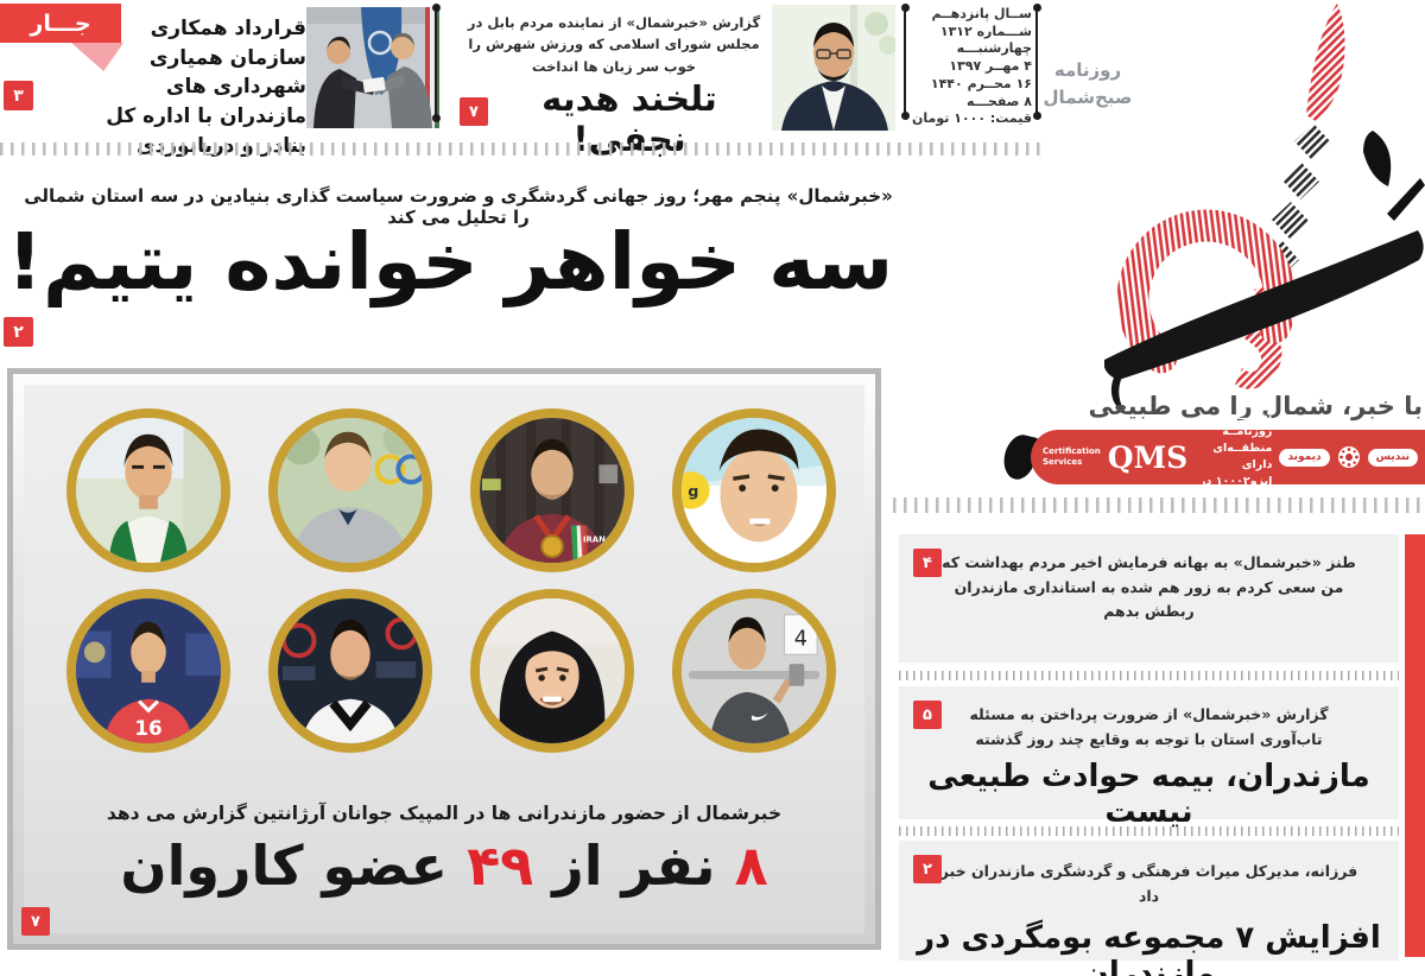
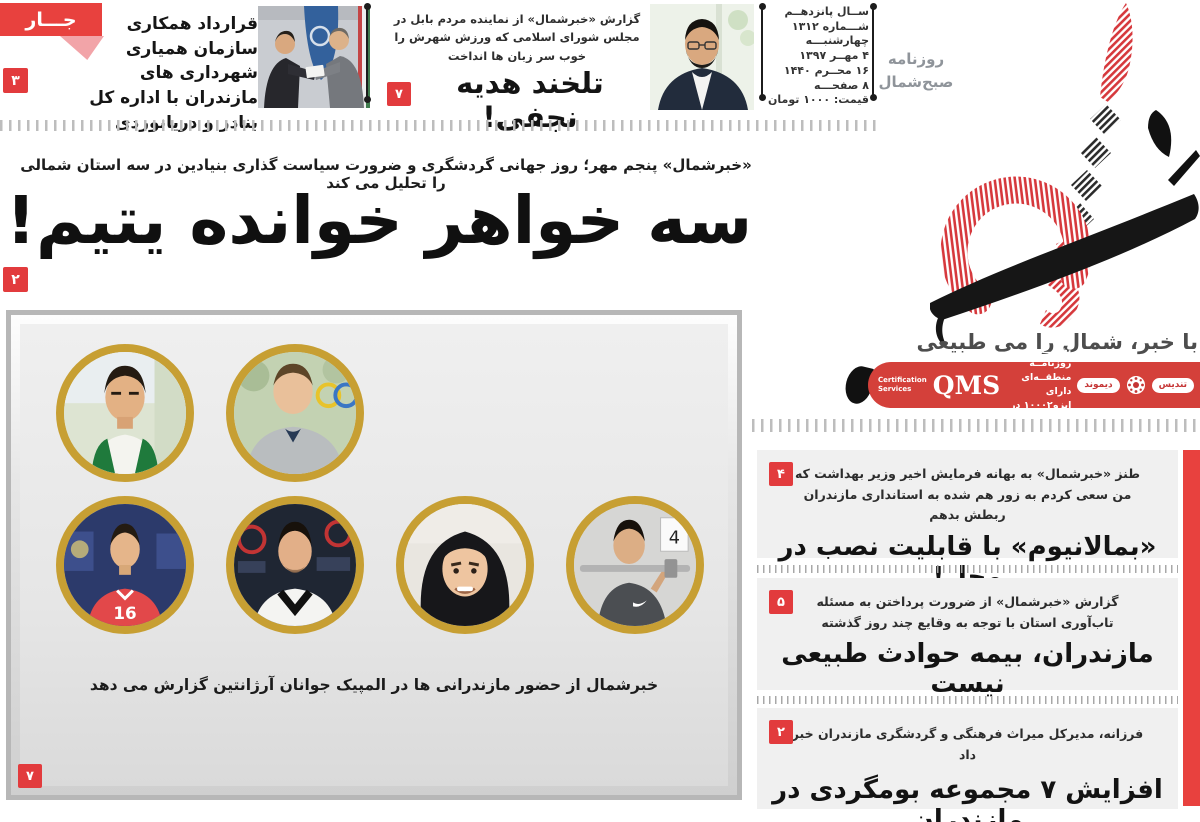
  جـــار
  ۳
  قرارداد همکاری سازمان همیاری شهرداری های مازندران با اداره کل
  گزارش «خبرشمال» از نماینده مردم بابل در مجلس شورای اسلامی که ورزش شهرش را خوب سر زبان ها انداخت
  ۷
  تلخند هدیه نجفی!
  ســال پانزدهــم
  شـــماره ۱۳۱۲
  چهارشنبـــه
  ۴ مهــر ۱۳۹۷
  ۱۶ محــرم ۱۴۴۰
  ۸ صفحـــه
  قیمت: ۱۰۰۰ تومان
  روزنامه
  صبح‌شمال
  «خبرشمال» پنجم مهر؛ روز جهانی گردشگری و ضرورت سیاست گذاری بنیادین در سه استان شمالی را تحلیل می کند
  سه خواهر خوانده یتیم!
  ۲
- IRAN
- g
  16
  4
  خبرشمال از حضور مازندرانی ها در المپیک جوانان آرژانتین گزارش می دهد
- ۸ نفر از ۴۹ عضو کاروان
  ۷
  با خبر، شمال را می طبیعی
  تندیس
  دیموند
  نخســتین روزنامــه منطقــه‌ای
  دارای ایزو۱۰۰۰۲ در
  QMS
  Certification
  Services
  ۴
- طنز «خبرشمال» به بهانه فرمایش اخیر مردم بهداشت که من سعی کردم به زور هم شده به استانداری مازندران ربطش بدهم
+ طنز «خبرشمال» به بهانه فرمایش اخیر وزیر بهداشت که من سعی کردم به زور هم شده به استانداری مازندران ربطش بدهم
+ «بمالانیوم» با قابلیت نصب در محل!
  ۵
  گزارش «خبرشمال» از ضرورت پرداختن به مسئله تاب‌آوری استان با توجه به وقایع چند روز گذشته
  مازندران، بیمه حوادث طبیعی نیست
  ۲
  فرزانه، مدیرکل میراث فرهنگی و گردشگری مازندران خبر داد
  افزایش ۷ مجموعه بومگردی در مازندران
